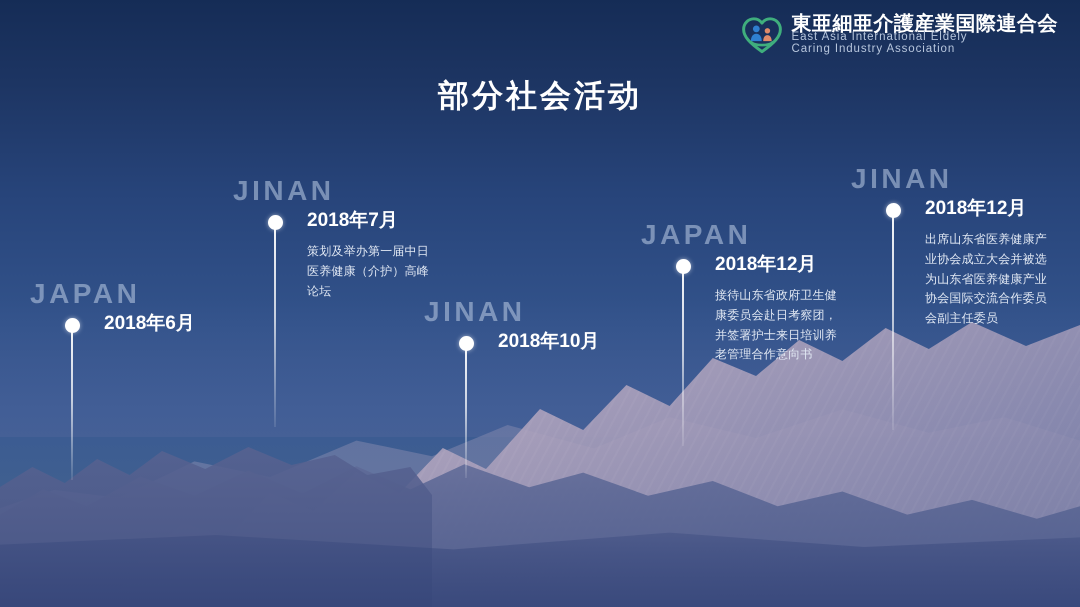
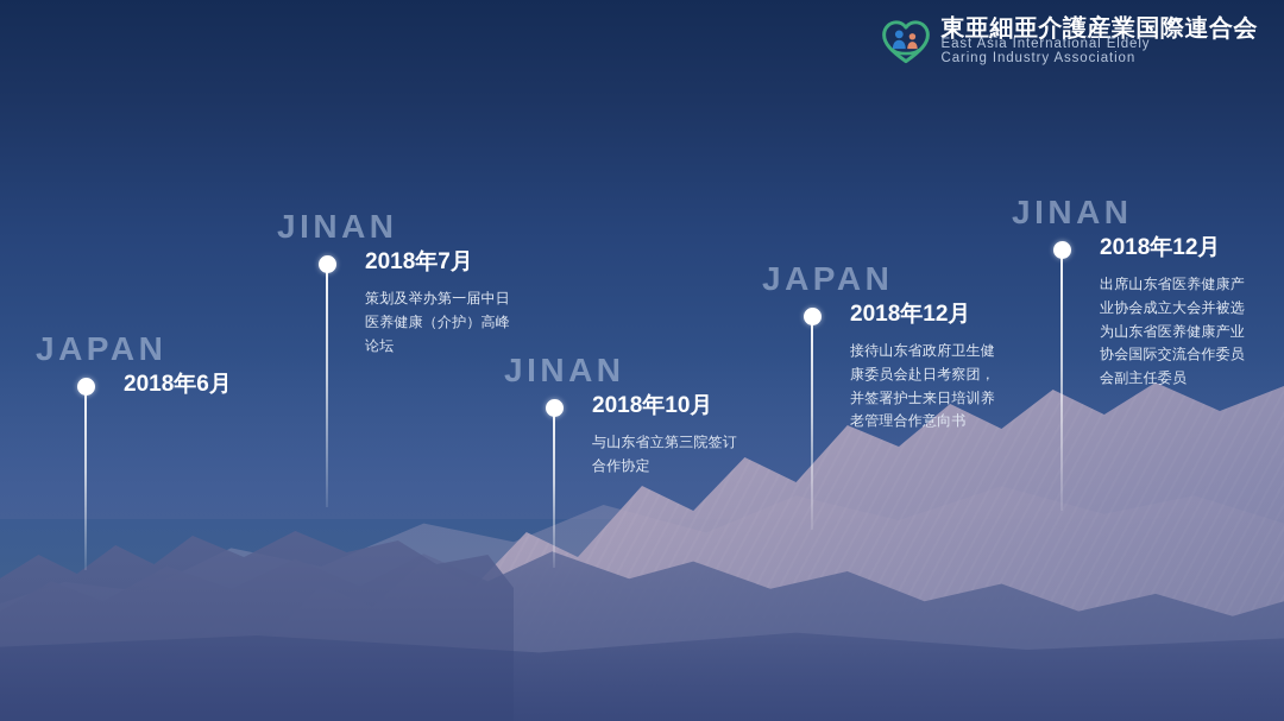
  東亜細亜介護産業国際連合会
  East Asia International Eldely
  Caring Industry Association
- 部分社会活动
  JAPAN
  2018年6月
  JINAN
  2018年7月
  策划及举办第一届中日医养健康（介护）高峰论坛
  JINAN
  2018年10月
+ 与山东省立第三院签订合作协定
  JAPAN
  2018年12月
  接待山东省政府卫生健康委员会赴日考察团，并签署护士来日培训养老管理合作意向书
  JINAN
  2018年12月
  出席山东省医养健康产业协会成立大会并被选为山东省医养健康产业协会国际交流合作委员会副主任委员
